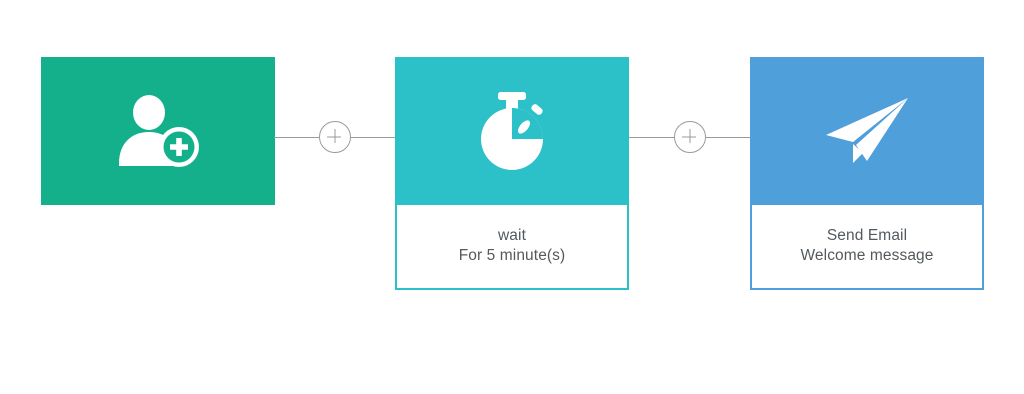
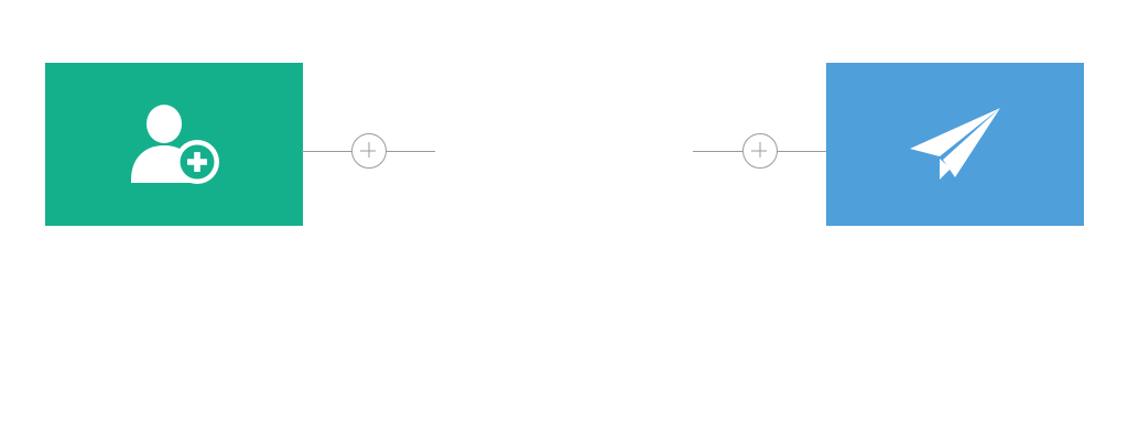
- wait
- For 5 minute(s)
- Send Email
- Welcome message
